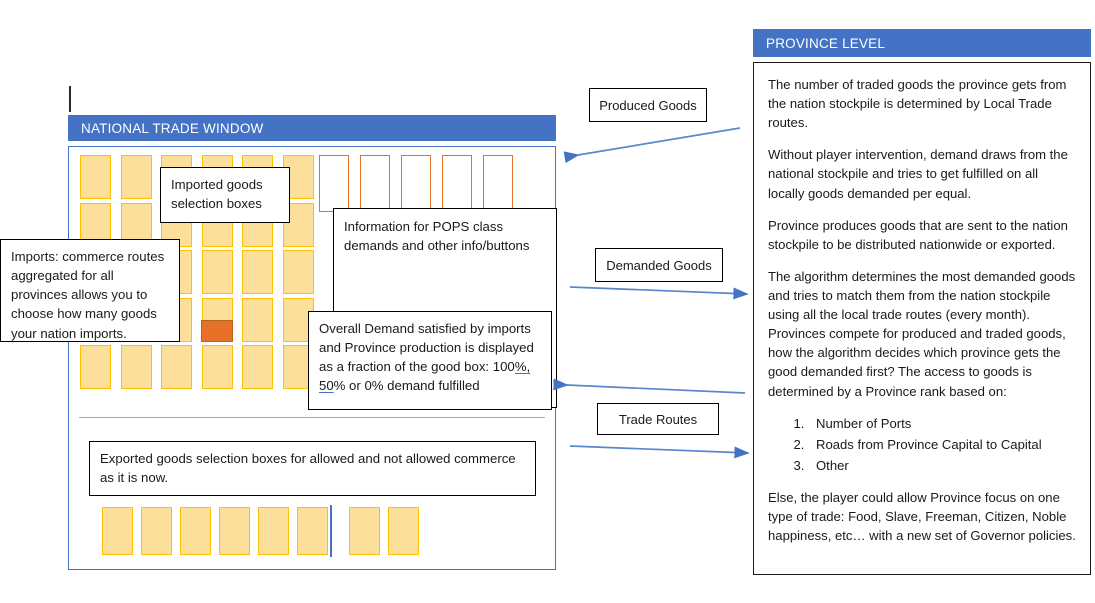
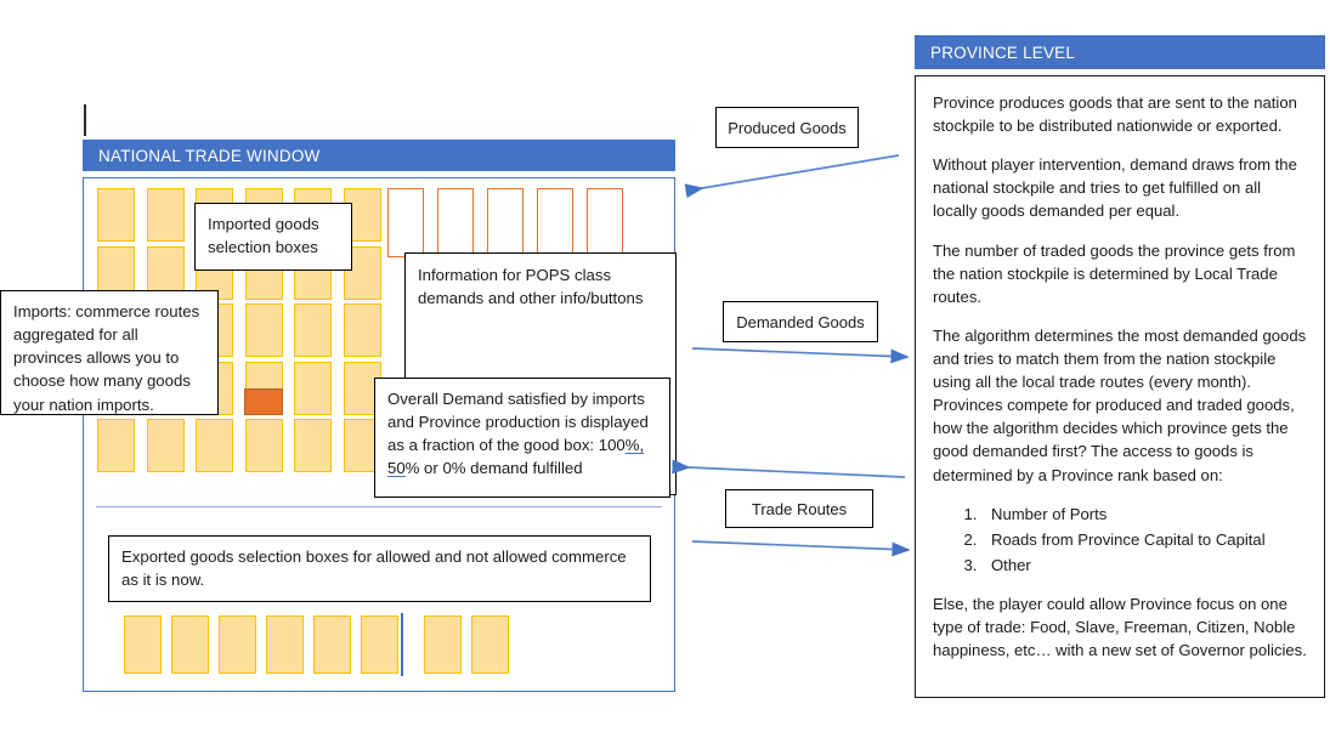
  NATIONAL TRADE WINDOW
  Imported goods selection boxes
  Imports: commerce routes aggregated for all provinces allows you to choose how many goods your nation imports.
  Information for POPS class demands and other info/buttons
  Overall Demand satisfied by imports and Province production is displayed as a fraction of the good box: 100%, 50% or 0% demand fulfilled
  Exported goods selection boxes for allowed and not allowed commerce as it is now.
  Produced Goods
  Demanded Goods
  Trade Routes
  PROVINCE LEVEL
- The number of traded goods the province gets from the nation stockpile is determined by Local Trade routes.
+ Province produces goods that are sent to the nation stockpile to be distributed nationwide or exported.
  Without player intervention, demand draws from the national stockpile and tries to get fulfilled on all locally goods demanded per equal.
- Province produces goods that are sent to the nation stockpile to be distributed nationwide or exported.
+ The number of traded goods the province gets from the nation stockpile is determined by Local Trade routes.
  The algorithm determines the most demanded goods and tries to match them from the nation stockpile using all the local trade routes (every month). Provinces compete for produced and traded goods, how the algorithm decides which province gets the good demanded first? The access to goods is determined by a Province rank based on:
  Number of Ports
  Roads from Province Capital to Capital
  Other
  Else, the player could allow Province focus on one type of trade: Food, Slave, Freeman, Citizen, Noble happiness, etc… with a new set of Governor policies.
